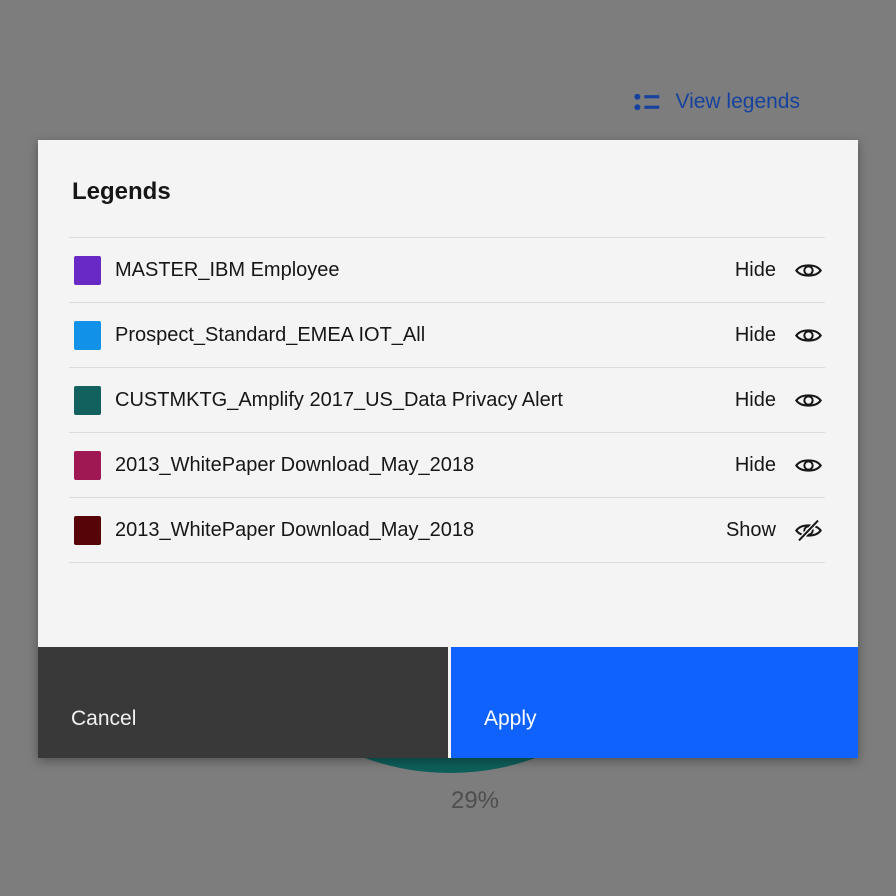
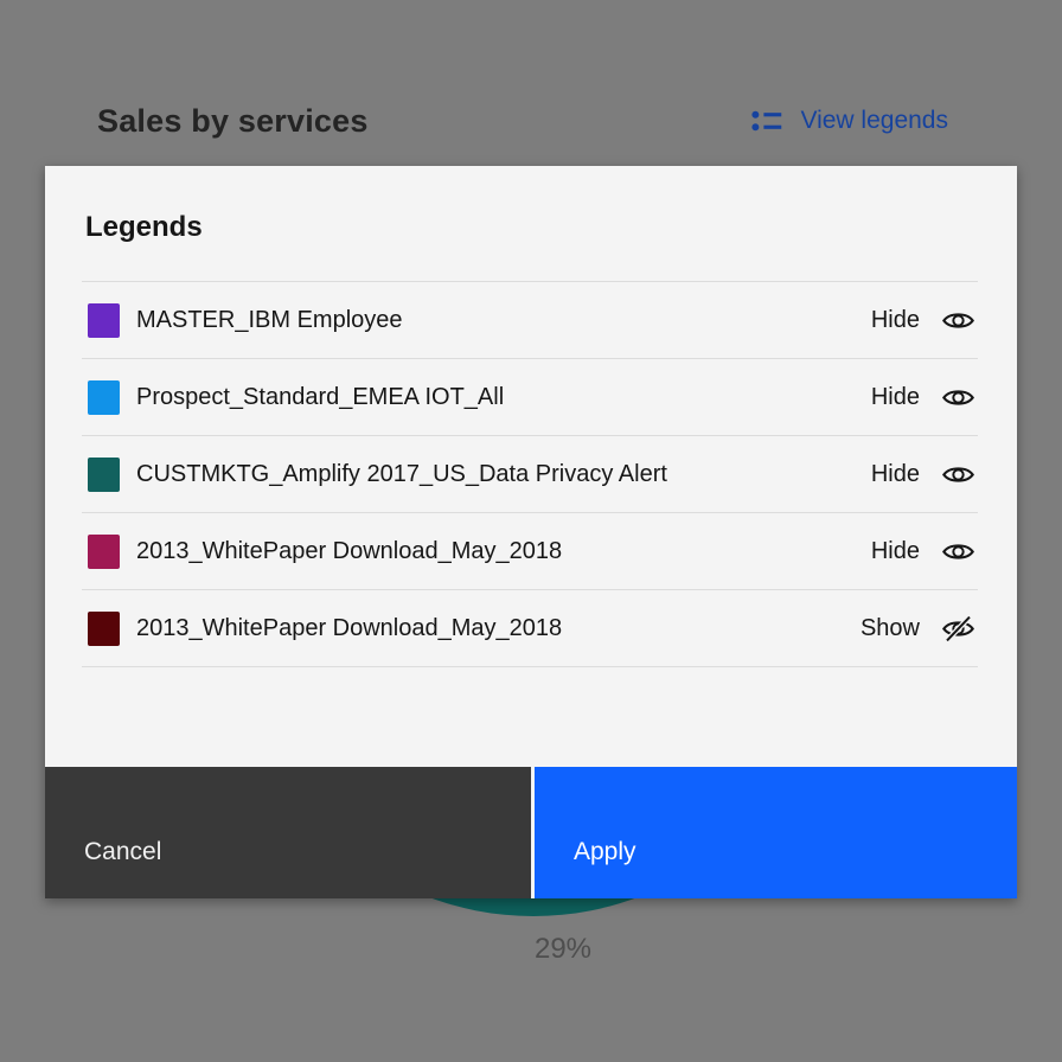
+ Sales by services
  View legends
  29%
  Legends
  MASTER_IBM Employee
  Hide
  Prospect_Standard_EMEA IOT_All
  Hide
  CUSTMKTG_Amplify 2017_US_Data Privacy Alert
  Hide
  2013_WhitePaper Download_May_2018
  Hide
  2013_WhitePaper Download_May_2018
  Show
  Cancel
  Apply
